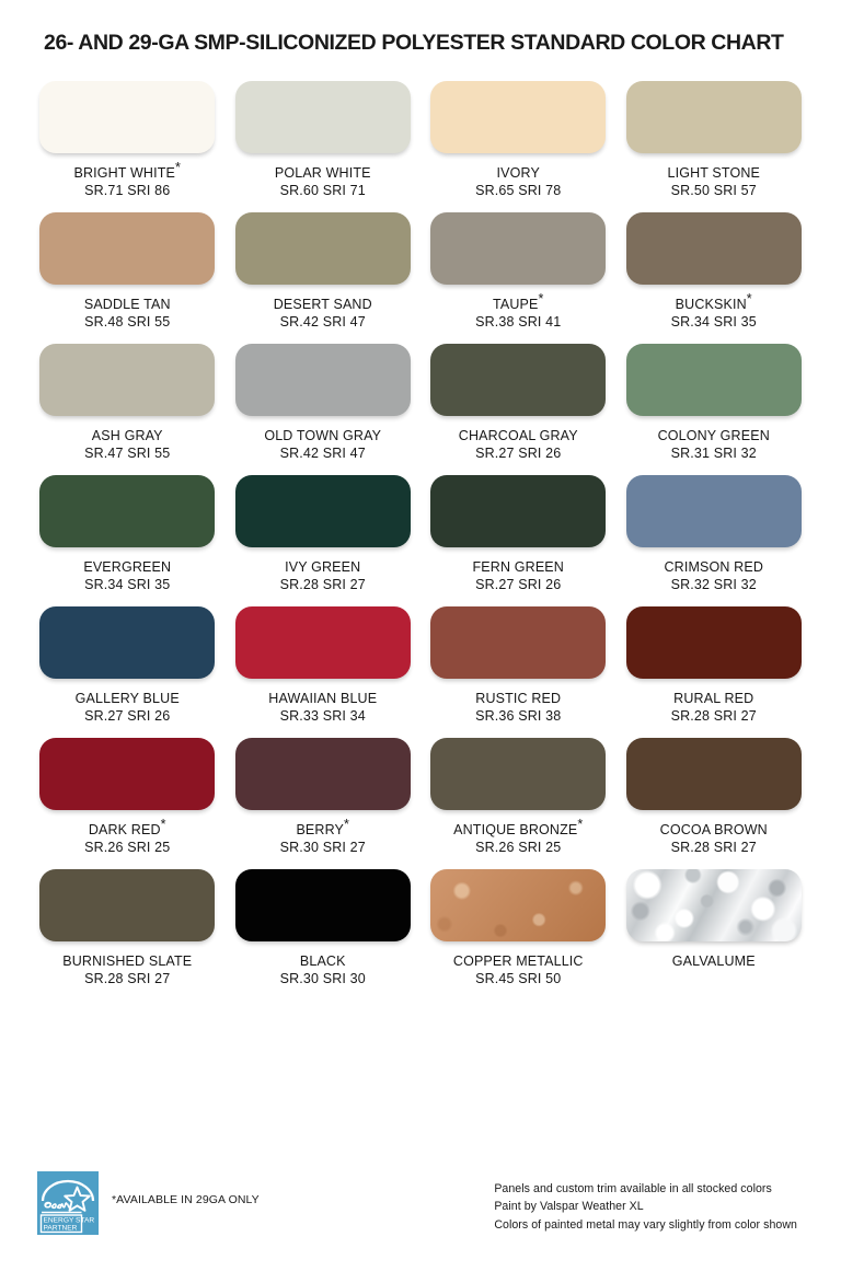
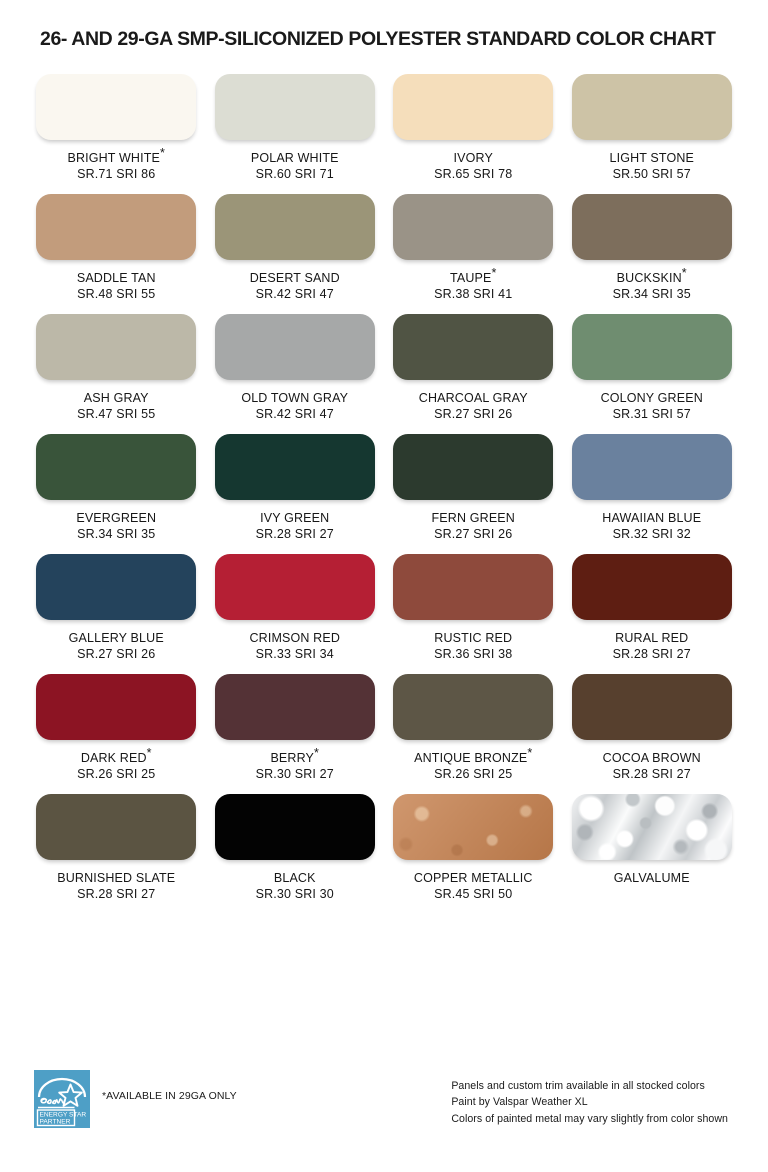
  26- AND 29-GA SMP-SILICONIZED POLYESTER STANDARD COLOR CHART
  BRIGHT WHITE*
  SR.71 SRI 86
  POLAR WHITE
  SR.60 SRI 71
  IVORY
  SR.65 SRI 78
  LIGHT STONE
  SR.50 SRI 57
  SADDLE TAN
  SR.48 SRI 55
  DESERT SAND
  SR.42 SRI 47
  TAUPE*
  SR.38 SRI 41
  BUCKSKIN*
  SR.34 SRI 35
  ASH GRAY
  SR.47 SRI 55
  OLD TOWN GRAY
  SR.42 SRI 47
  CHARCOAL GRAY
  SR.27 SRI 26
  COLONY GREEN
- SR.31 SRI 32
+ SR.31 SRI 57
  EVERGREEN
  SR.34 SRI 35
  IVY GREEN
  SR.28 SRI 27
  FERN GREEN
  SR.27 SRI 26
- CRIMSON RED
+ HAWAIIAN BLUE
  SR.32 SRI 32
  GALLERY BLUE
  SR.27 SRI 26
- HAWAIIAN BLUE
+ CRIMSON RED
  SR.33 SRI 34
  RUSTIC RED
  SR.36 SRI 38
  RURAL RED
  SR.28 SRI 27
  DARK RED*
  SR.26 SRI 25
  BERRY*
  SR.30 SRI 27
  ANTIQUE BRONZE*
  SR.26 SRI 25
  COCOA BROWN
  SR.28 SRI 27
  BURNISHED SLATE
  SR.28 SRI 27
  BLACK
  SR.30 SRI 30
  COPPER METALLIC
  SR.45 SRI 50
  GALVALUME
  *AVAILABLE IN 29GA ONLY
  Panels and custom trim available in all stocked colors
  Paint by Valspar Weather XL
  Colors of painted metal may vary slightly from color shown
